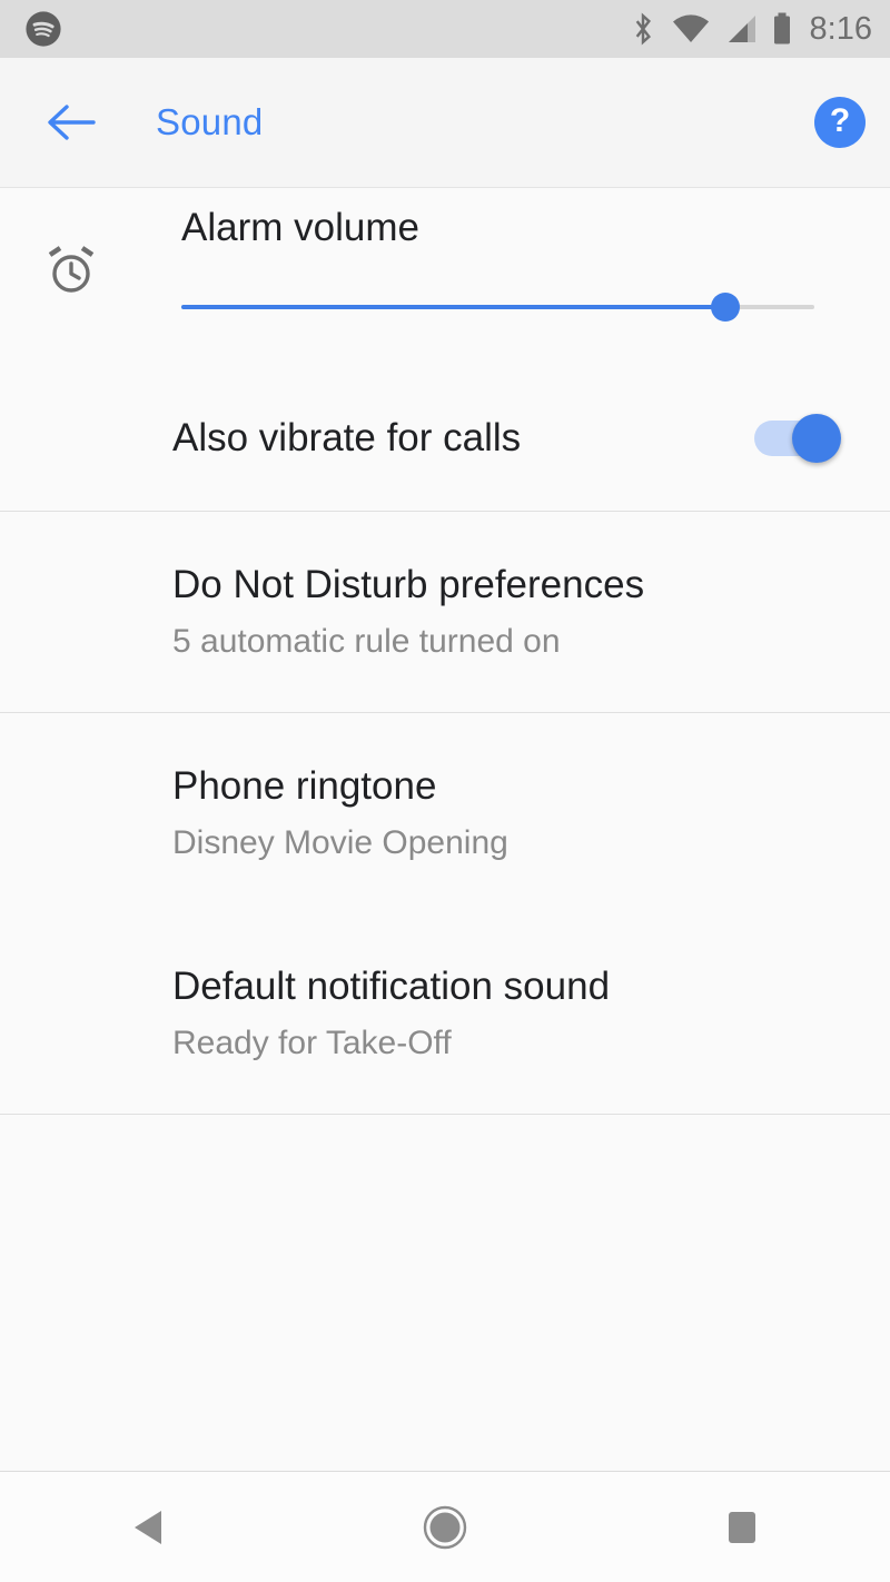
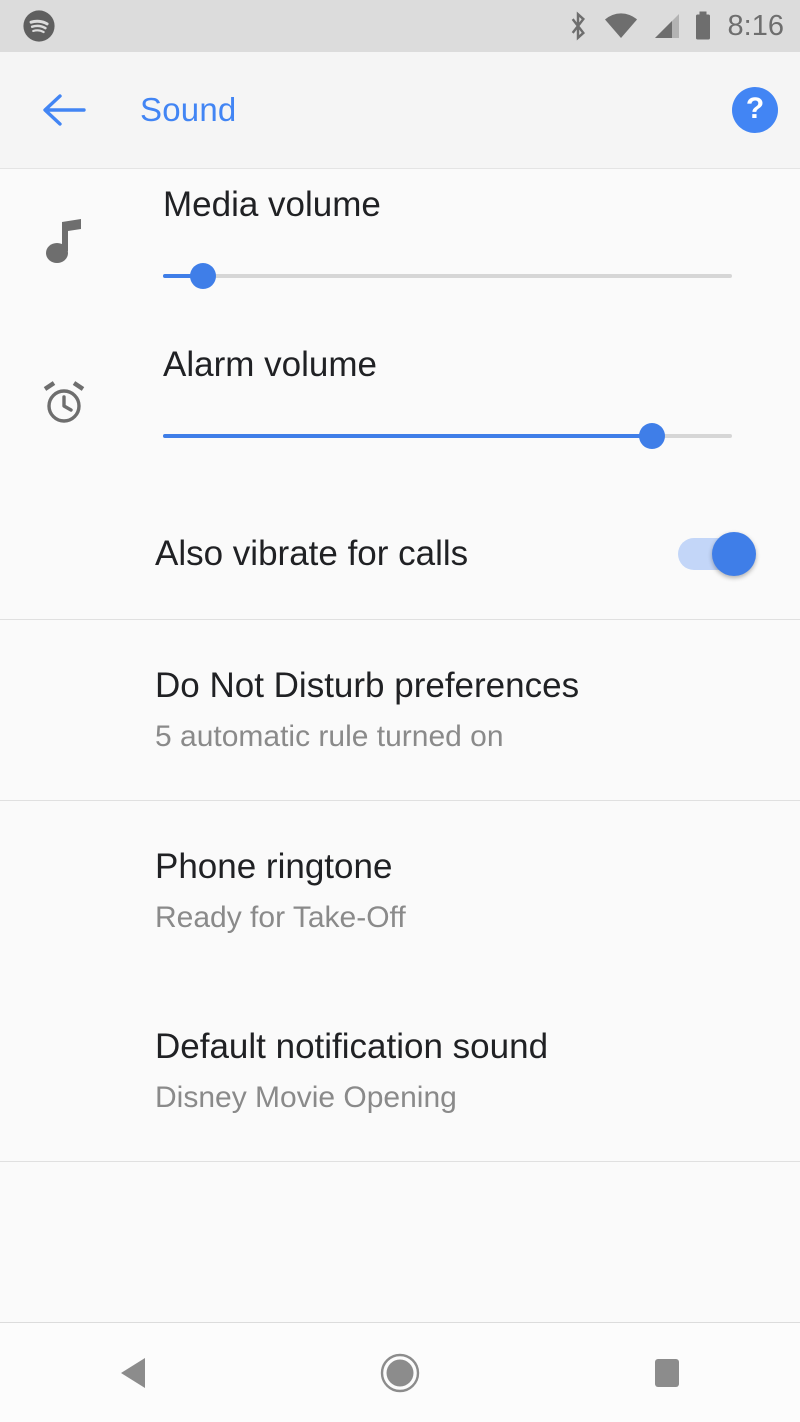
  8:16
  Sound
  ?
+ Media volume
  Alarm volume
  Also vibrate for calls
  Do Not Disturb preferences
  5 automatic rule turned on
  Phone ringtone
- Disney Movie Opening
+ Ready for Take-Off
  Default notification sound
- Ready for Take-Off
+ Disney Movie Opening
